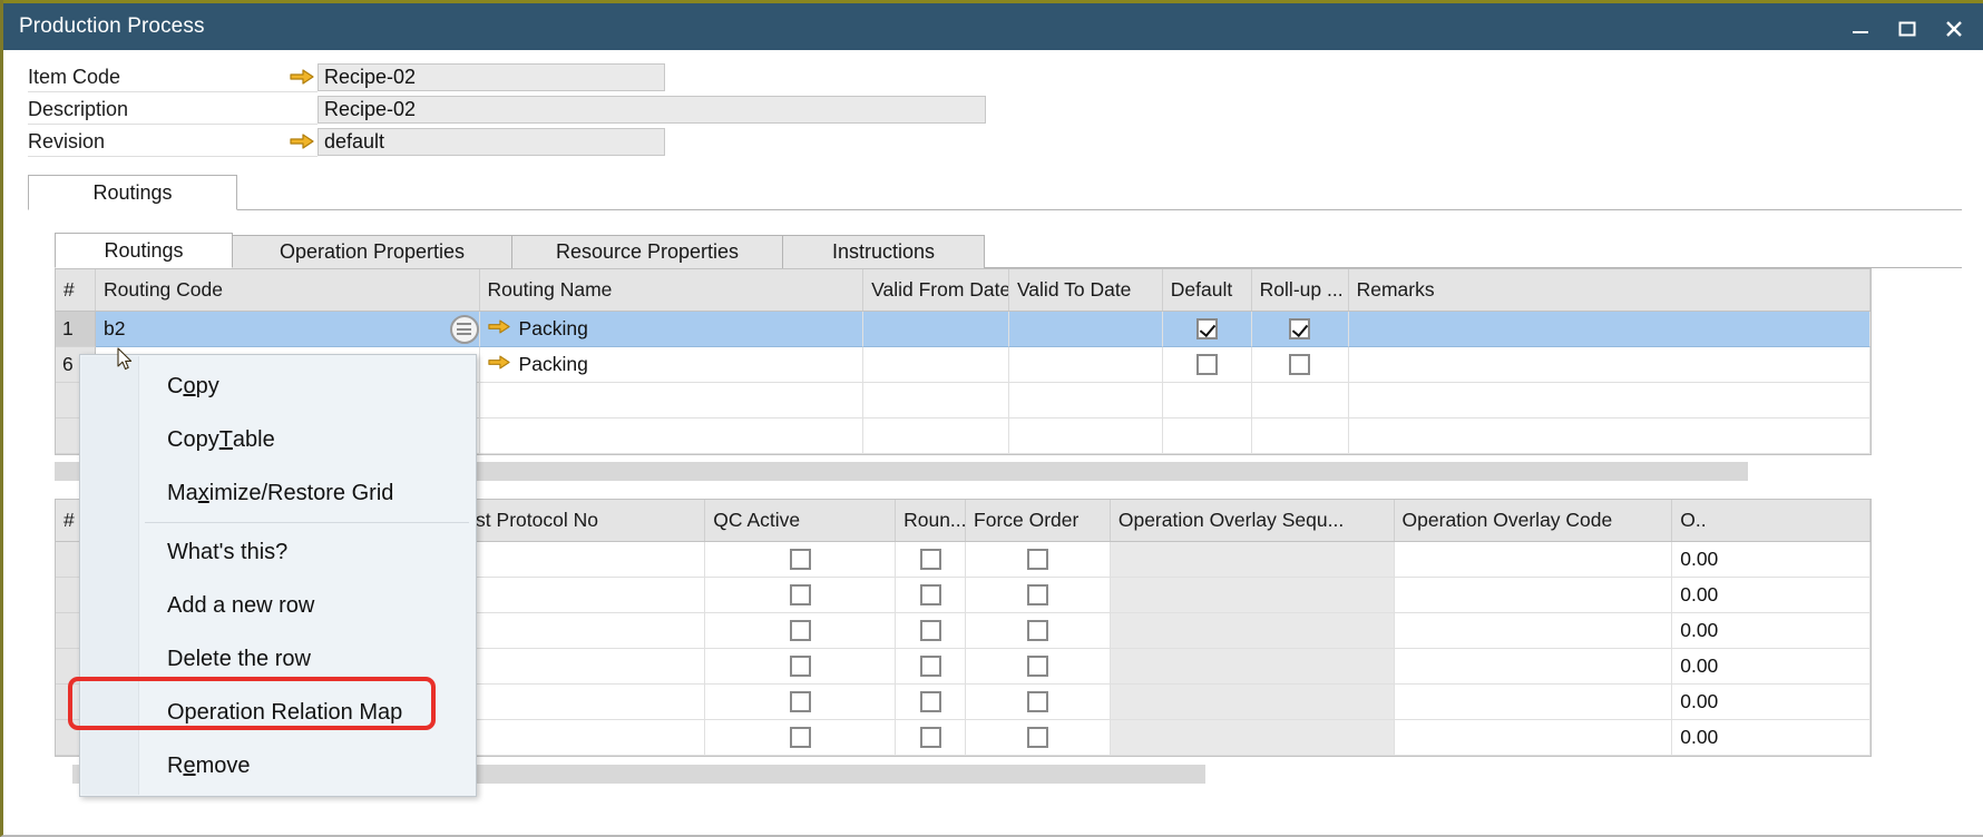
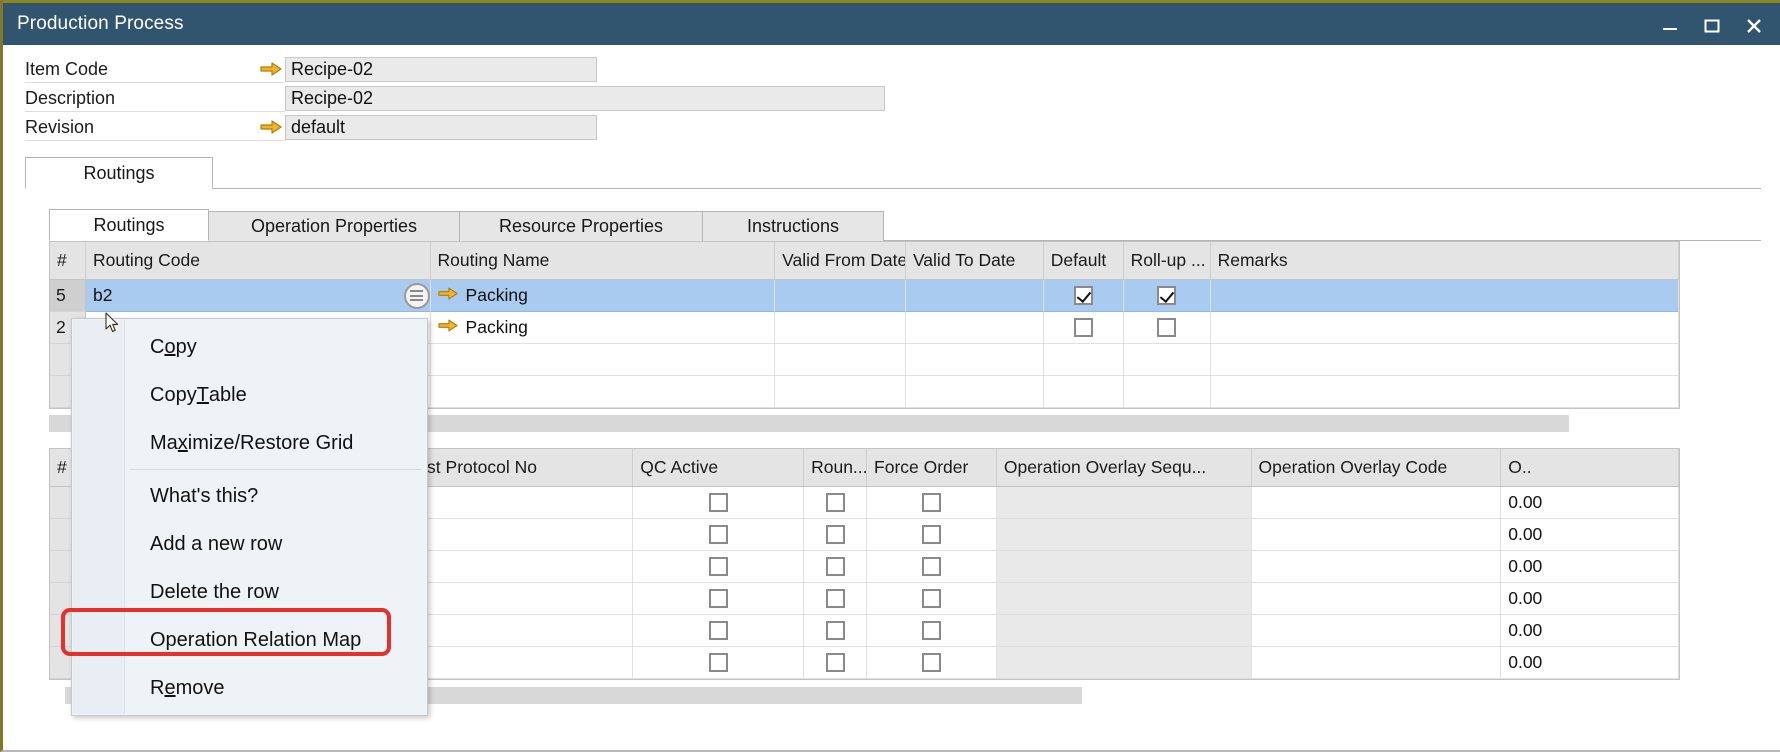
  Production Process
  Item Code
  Recipe-02
  Description
  Recipe-02
  Revision
  default
  Routings
  Routings
  Operation Properties
  Resource Properties
  Instructions
  #
  Routing Code
  Routing Name
  Valid From Date
  Valid To Date
  Default
  Roll-up ...
  Remarks
- 1
+ 5
  b2
  Packing
- 6
+ 2
  Packing
  #
  st Protocol No
  QC Active
  Roun...
  Force Order
  Operation Overlay Sequ...
  Operation Overlay Code
  O..
  0.00
  0.00
  0.00
  0.00
  0.00
  0.00
  C
  o
  py
  Copy
  T
  able
  Ma
  x
  imize/Restore Grid
  What's this?
  Add a new row
  Delete the row
  Operation Relation Map
  R
  e
  move
